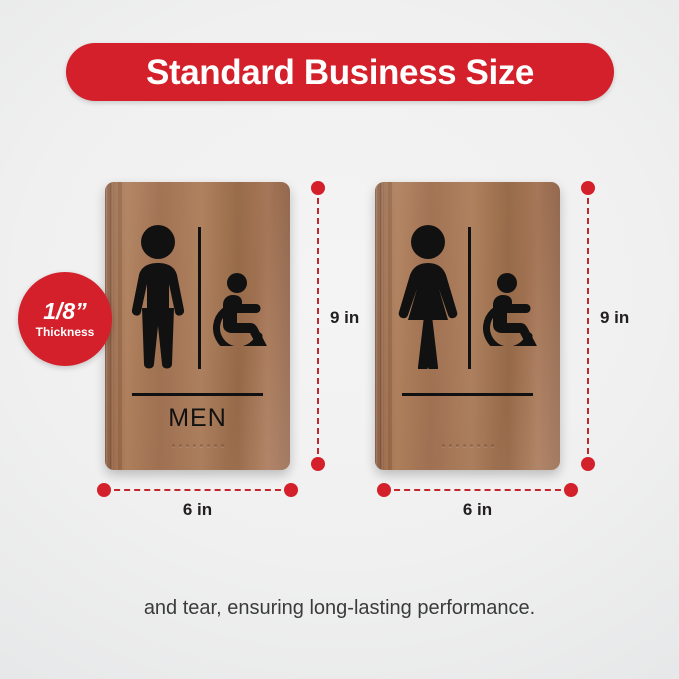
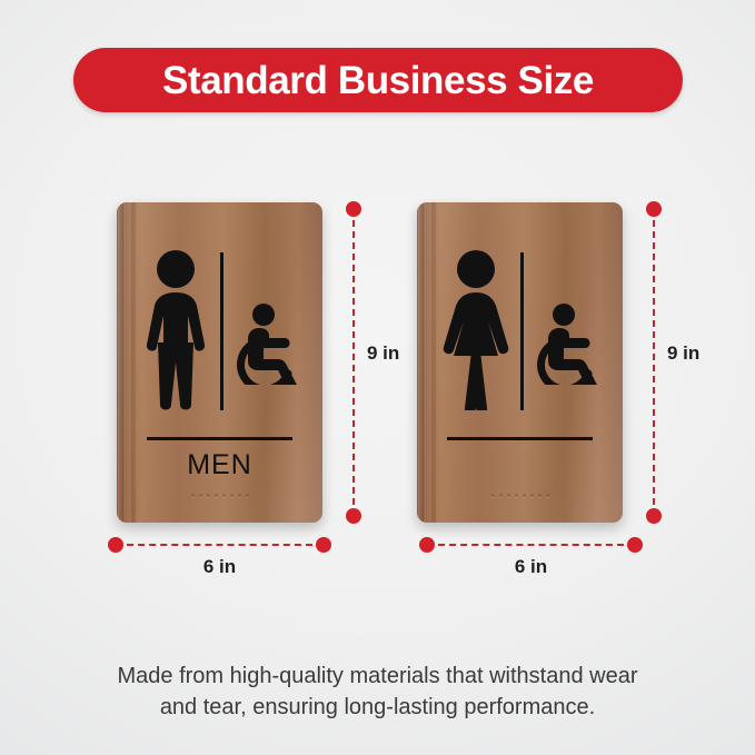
  Standard Business Size
- 1/8”
- Thickness
  MEN
  9 in
  6 in
  9 in
  6 in
+ Made from high-quality materials that withstand wear
  and tear, ensuring long-lasting performance.
